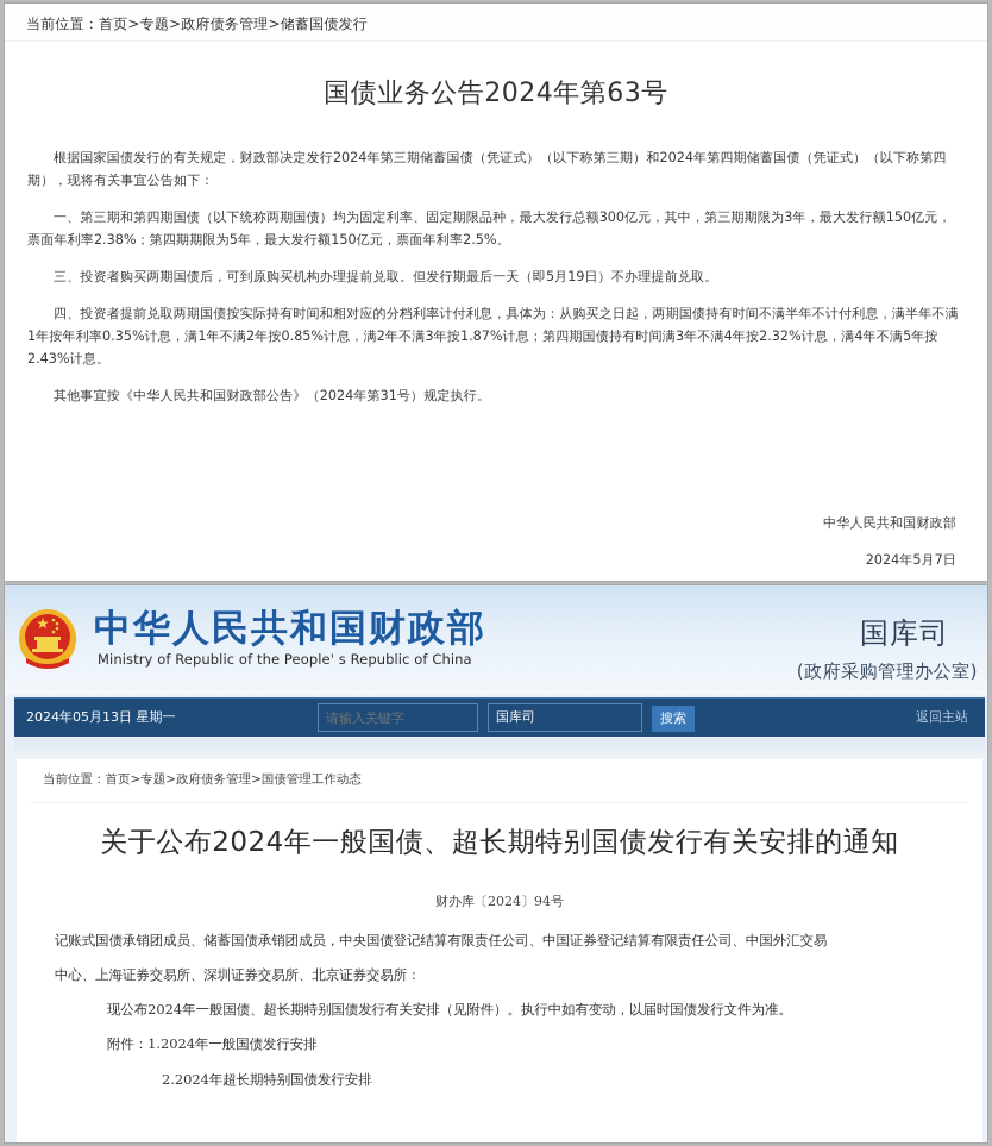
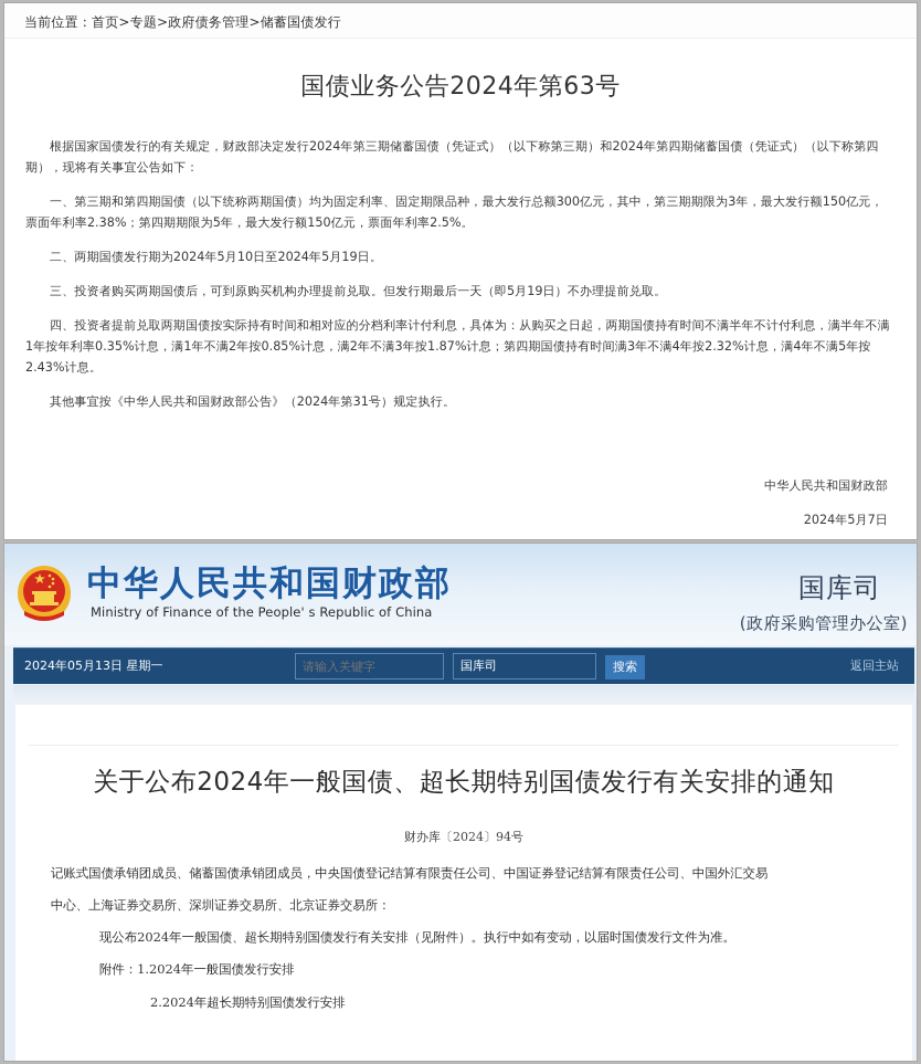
  当前位置：首页>专题>政府债务管理>储蓄国债发行
  国债业务公告2024年第63号
  根据国家国债发行的有关规定，财政部决定发行2024年第三期储蓄国债（凭证式）（以下称第三期）和2024年第四期储蓄国债（凭证式）（以下称第四期），现将有关事宜公告如下：
  一、第三期和第四期国债（以下统称两期国债）均为固定利率、固定期限品种，最大发行总额300亿元，其中，第三期期限为3年，最大发行额150亿元，票面年利率2.38%；第四期期限为5年，最大发行额150亿元，票面年利率2.5%。
+ 二、两期国债发行期为2024年5月10日至2024年5月19日。
  三、投资者购买两期国债后，可到原购买机构办理提前兑取。但发行期最后一天（即5月19日）不办理提前兑取。
  四、投资者提前兑取两期国债按实际持有时间和相对应的分档利率计付利息，具体为：从购买之日起，两期国债持有时间不满半年不计付利息，满半年不满1年按年利率0.35%计息，满1年不满2年按0.85%计息，满2年不满3年按1.87%计息；第四期国债持有时间满3年不满4年按2.32%计息，满4年不满5年按2.43%计息。
  其他事宜按《中华人民共和国财政部公告》（2024年第31号）规定执行。
  中华人民共和国财政部
  2024年5月7日
  中华人民共和国财政部
- Ministry of Republic of the People' s Republic of China
+ Ministry of Finance of the People' s Republic of China
  国库司
  (政府采购管理办公室)
  2024年05月13日 星期一
  请输入关键字
  国库司
  搜索
  返回主站
- 当前位置：首页>专题>政府债务管理>国债管理工作动态
  关于公布2024年一般国债、超长期特别国债发行有关安排的通知
  财办库〔2024〕94号
  记账式国债承销团成员、储蓄国债承销团成员，中央国债登记结算有限责任公司、中国证券登记结算有限责任公司、中国外汇交易
  中心、上海证券交易所、深圳证券交易所、北京证券交易所：
  现公布2024年一般国债、超长期特别国债发行有关安排（见附件）。执行中如有变动，以届时国债发行文件为准。
  附件：1.2024年一般国债发行安排
  2.2024年超长期特别国债发行安排
